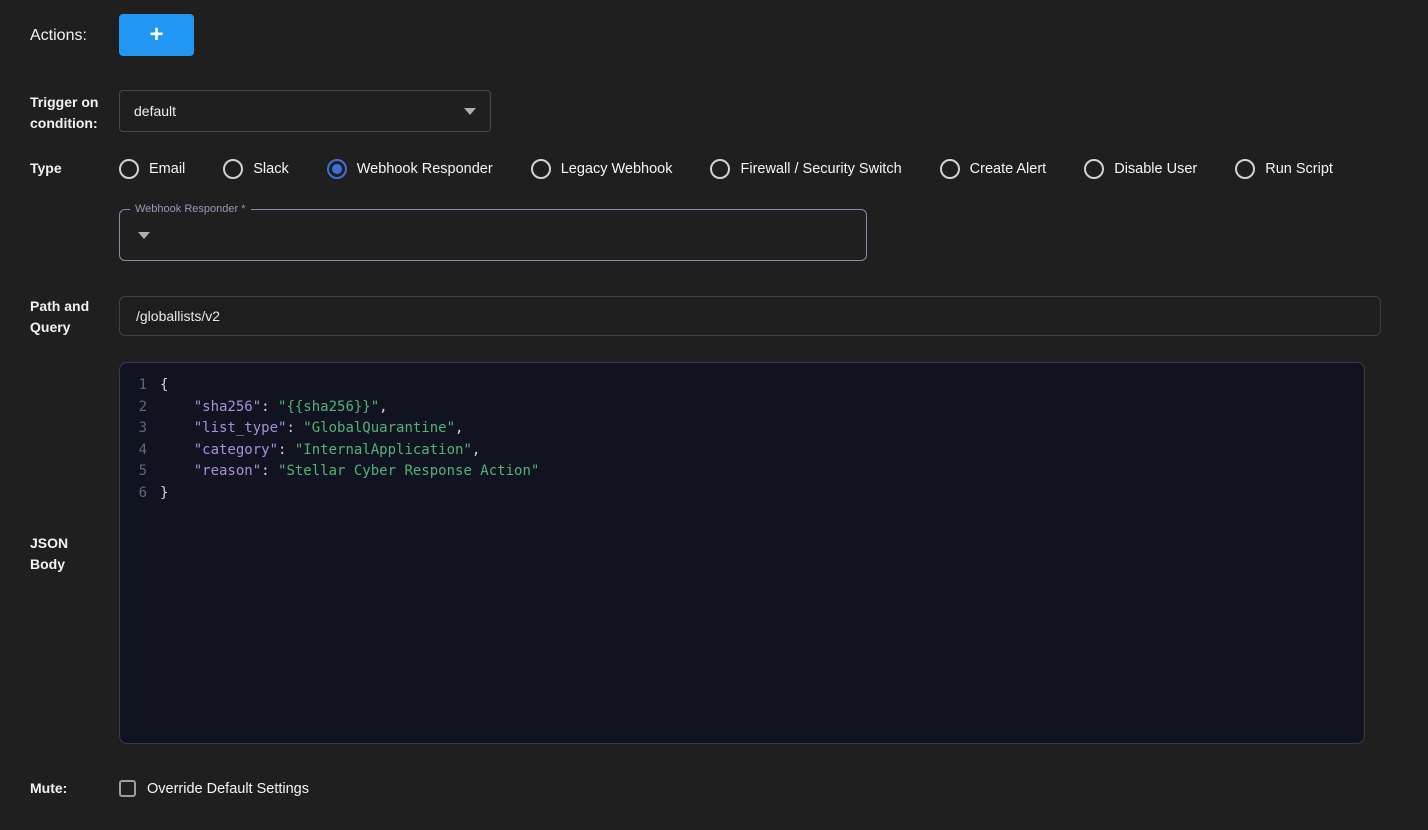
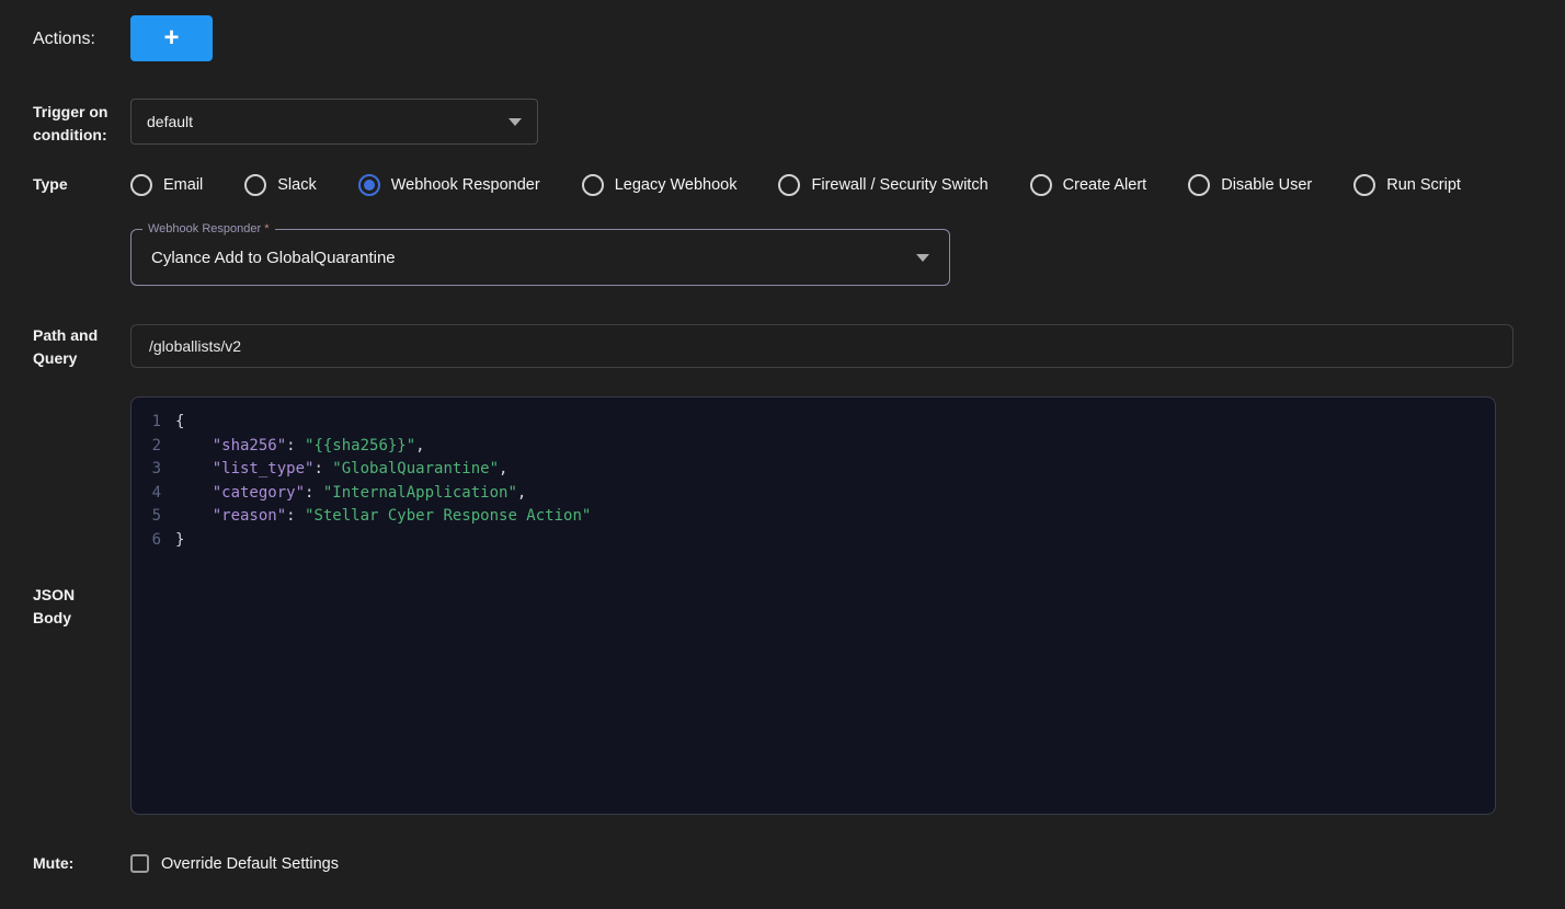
  Actions:
  +
  Trigger on condition:
  default
  Type
  Email
  Slack
  Webhook Responder
  Legacy Webhook
  Firewall / Security Switch
  Create Alert
  Disable User
  Run Script
  Webhook Responder *
+ Cylance Add to GlobalQuarantine
  Path and Query
  /globallists/v2
  JSON Body
  1
  {
  2
  "sha256": "{{sha256}}",
  3
  "list_type": "GlobalQuarantine",
  4
  "category": "InternalApplication",
  5
  "reason": "Stellar Cyber Response Action"
  6
  }
  Mute:
  Override Default Settings
